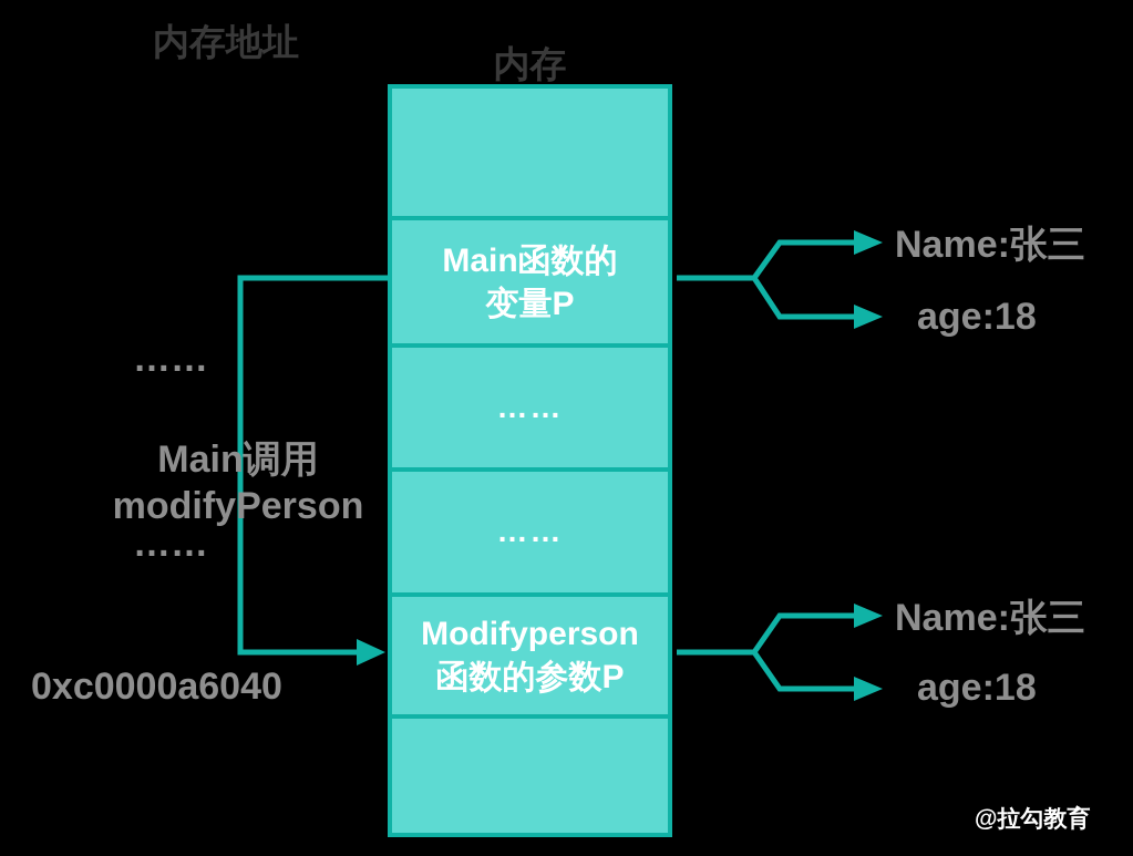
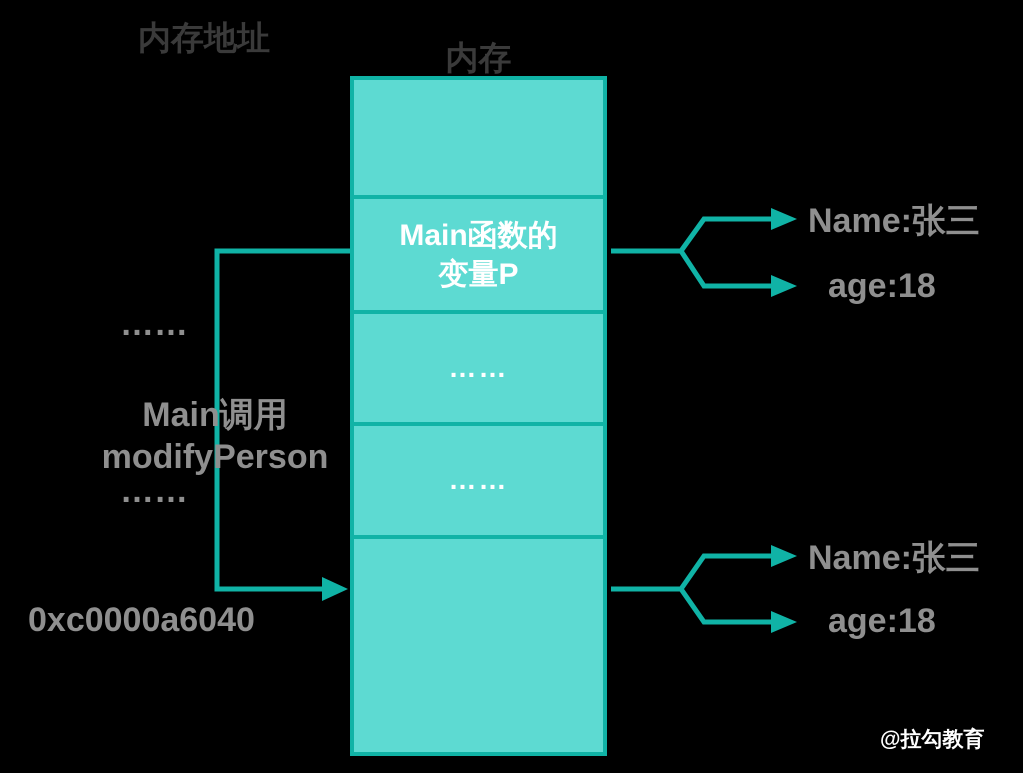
  内存地址
  内存
  Main函数的
  变量P
  ……
  ……
- Modifyperson
- 函数的参数P
  ……
  Main调用
  modifyPerson
  ……
  0xc0000a6040
  Name:张三
  age:18
  Name:张三
  age:18
  @拉勾教育
